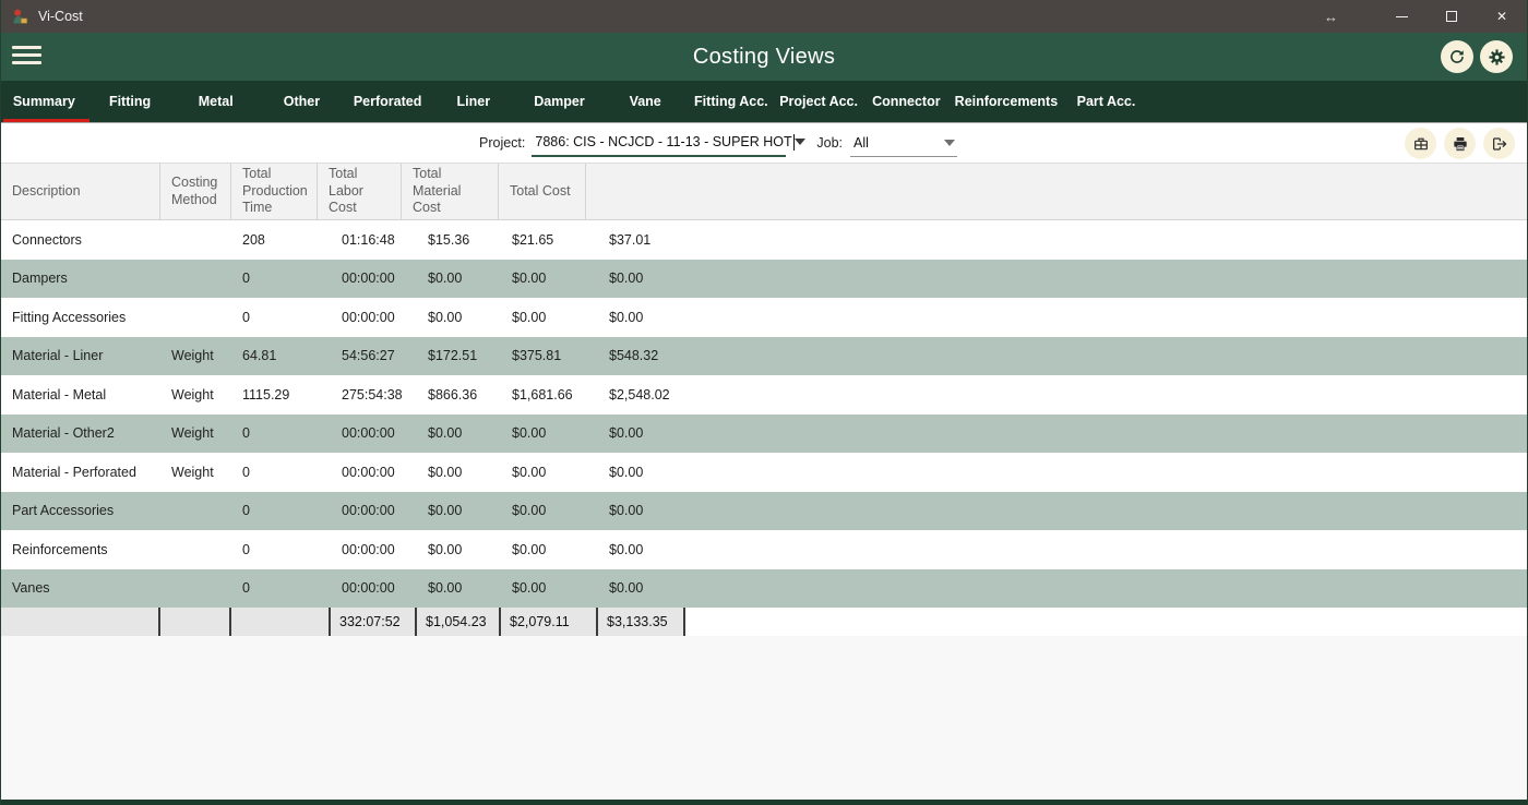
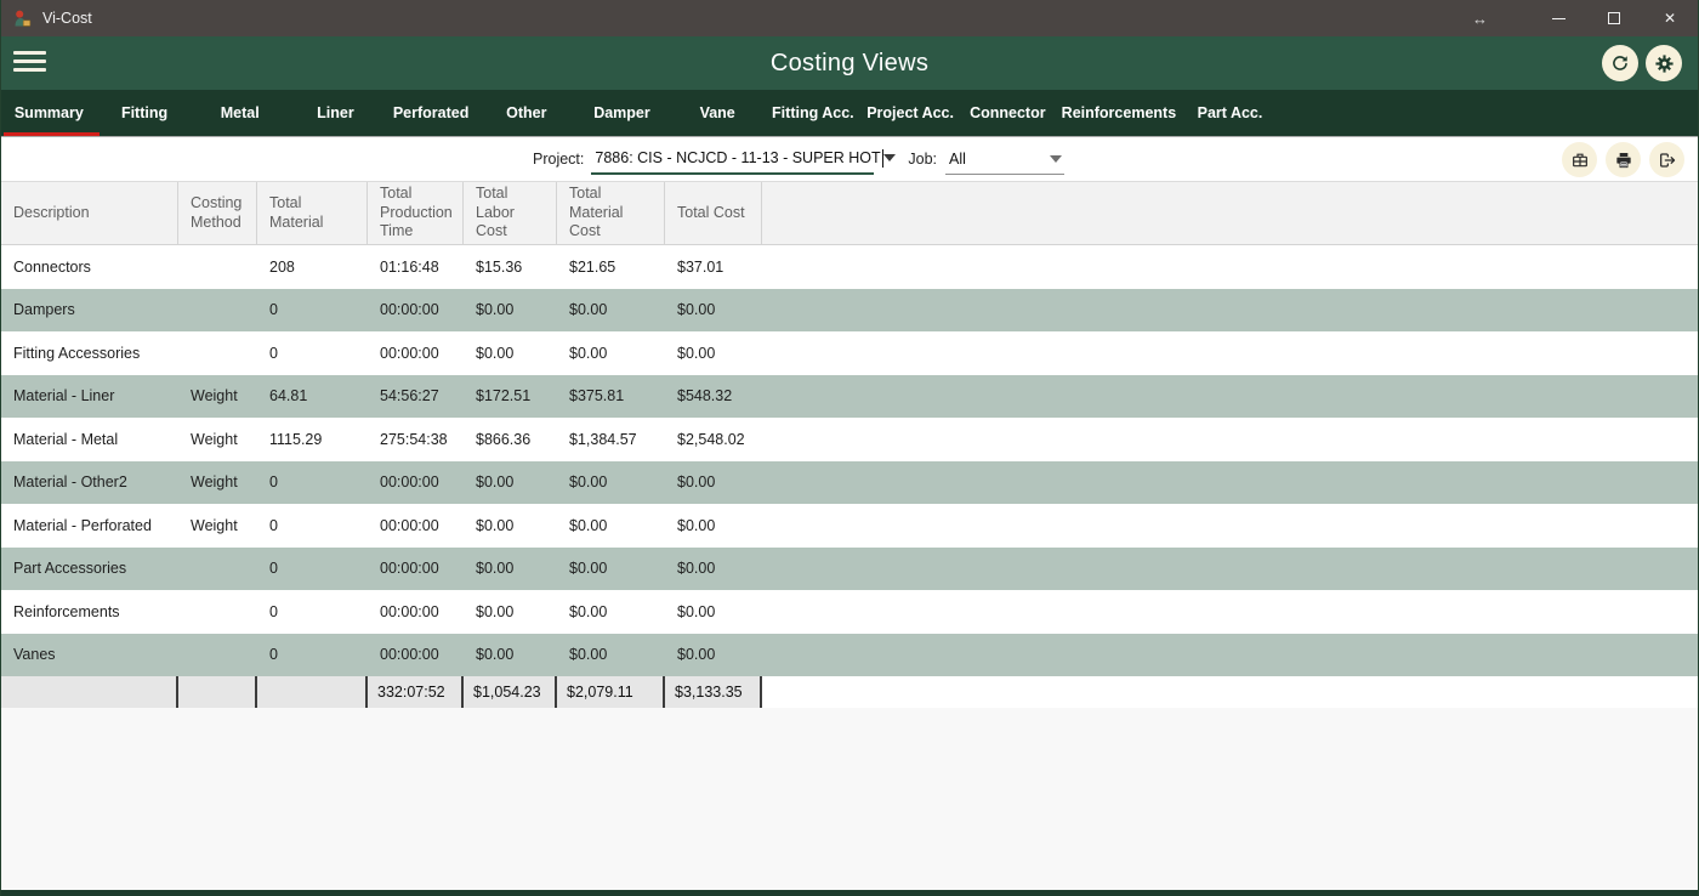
  Vi-Cost
  ↔
  ✕
  Costing Views
  Summary
  Fitting
  Metal
- Other
+ Liner
  Perforated
- Liner
+ Other
  Damper
  Vane
  Fitting Acc.
  Project Acc.
  Connector
  Reinforcements
  Part Acc.
  Project:
  7886: CIS - NCJCD - 11-13 - SUPER HOT
  Job:
  All
  Description
  Costing Method
+ Total Material
  Total Production Time
  Total Labor Cost
  Total Material Cost
  Total Cost
  Connectors
  208
  01:16:48
  $15.36
  $21.65
  $37.01
  Dampers
  0
  00:00:00
  $0.00
  $0.00
  $0.00
  Fitting Accessories
  0
  00:00:00
  $0.00
  $0.00
  $0.00
  Material - Liner
  Weight
  64.81
  54:56:27
  $172.51
  $375.81
  $548.32
  Material - Metal
  Weight
  1115.29
  275:54:38
  $866.36
- $1,681.66
+ $1,384.57
  $2,548.02
  Material - Other2
  Weight
  0
  00:00:00
  $0.00
  $0.00
  $0.00
  Material - Perforated
  Weight
  0
  00:00:00
  $0.00
  $0.00
  $0.00
  Part Accessories
  0
  00:00:00
  $0.00
  $0.00
  $0.00
  Reinforcements
  0
  00:00:00
  $0.00
  $0.00
  $0.00
  Vanes
  0
  00:00:00
  $0.00
  $0.00
  $0.00
  332:07:52
  $1,054.23
  $2,079.11
  $3,133.35
